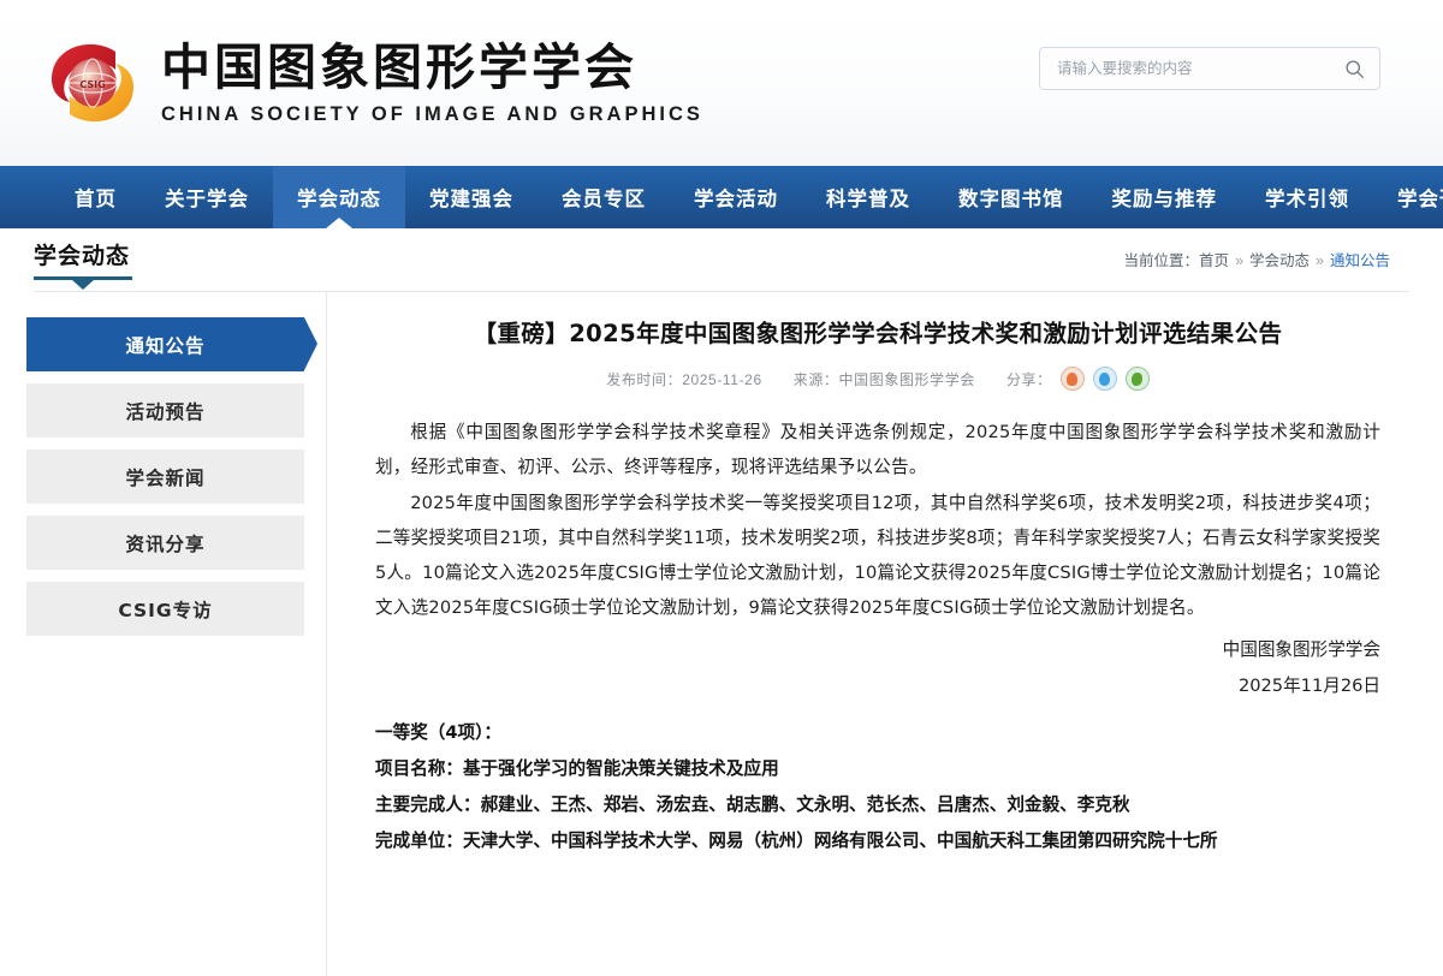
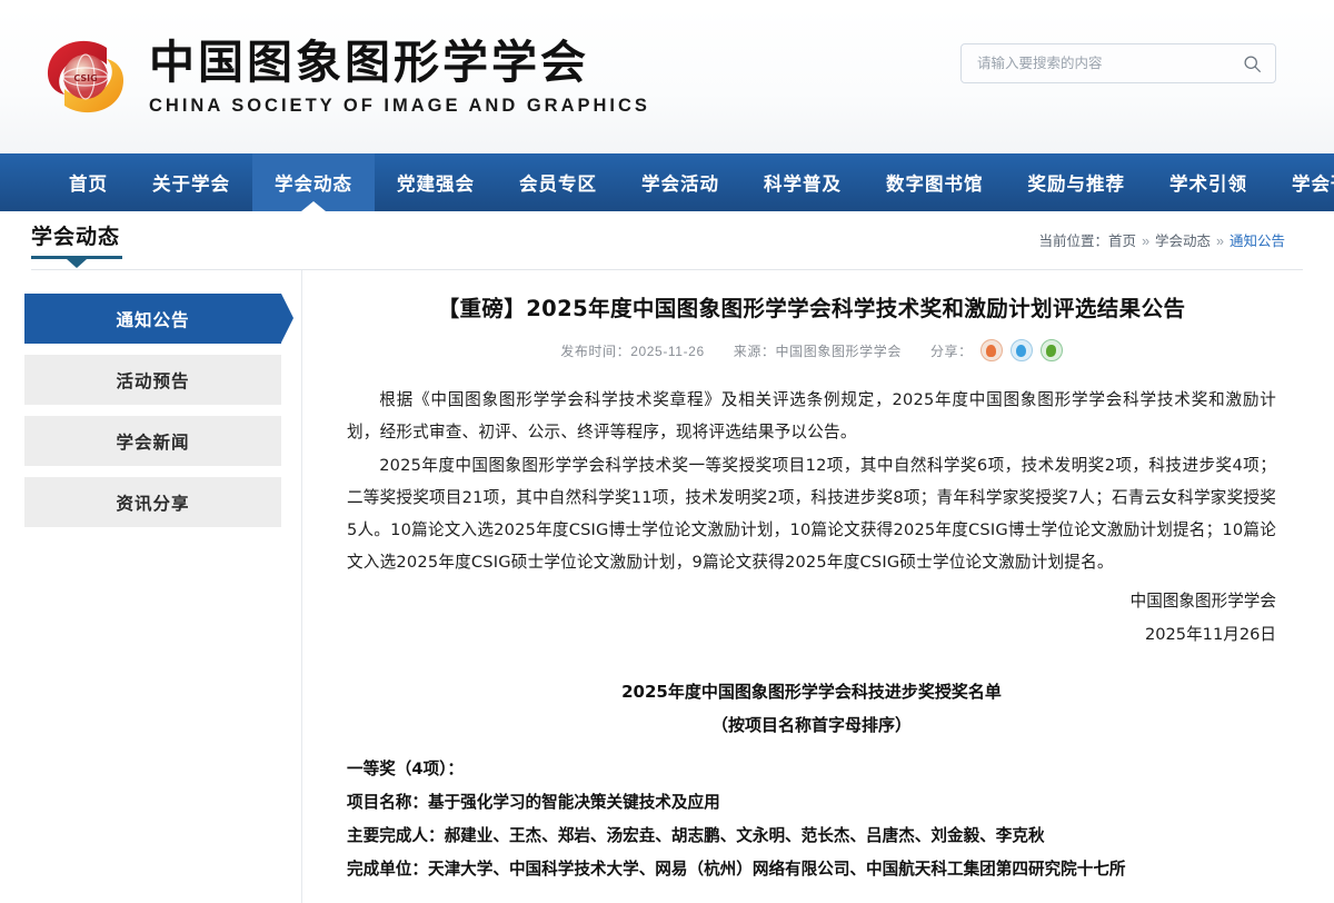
  CSIG
  中国图象图形学学会
  CHINA SOCIETY OF IMAGE AND GRAPHICS
  请输入要搜索的内容
  首页
  关于学会
  学会动态
  党建强会
  会员专区
  学会活动
  科学普及
  数字图书馆
  奖励与推荐
  学术引领
  学会动态
  当前位置：首页 » 学会动态 » 通知公告
  通知公告
  活动预告
  学会新闻
  资讯分享
- CSIG专访
  【重磅】2025年度中国图象图形学学会科学技术奖和激励计划评选结果公告
  发布时间：2025-11-26
  来源：中国图象图形学学会
  分享：
  根据《中国图象图形学学会科学技术奖章程》及相关评选条例规定，2025年度中国图象图形学学会科学技术奖和激励计划，经形式审查、初评、公示、终评等程序，现将评选结果予以公告。
  2025年度中国图象图形学学会科学技术奖一等奖授奖项目12项，其中自然科学奖6项，技术发明奖2项，科技进步奖4项；二等奖授奖项目21项，其中自然科学奖11项，技术发明奖2项，科技进步奖8项；青年科学家奖授奖7人；石青云女科学家奖授奖5人。10篇论文入选2025年度CSIG博士学位论文激励计划，10篇论文获得2025年度CSIG博士学位论文激励计划提名；10篇论文入选2025年度CSIG硕士学位论文激励计划，9篇论文获得2025年度CSIG硕士学位论文激励计划提名。
  中国图象图形学学会
  2025年11月26日
+ 2025年度中国图象图形学学会科技进步奖授奖名单
+ （按项目名称首字母排序）
  一等奖（4项）：
  项目名称：基于强化学习的智能决策关键技术及应用
  主要完成人：郝建业、王杰、郑岩、汤宏垚、胡志鹏、文永明、范长杰、吕唐杰、刘金毅、李克秋
  完成单位：天津大学、中国科学技术大学、网易（杭州）网络有限公司、中国航天科工集团第四研究院十七所
